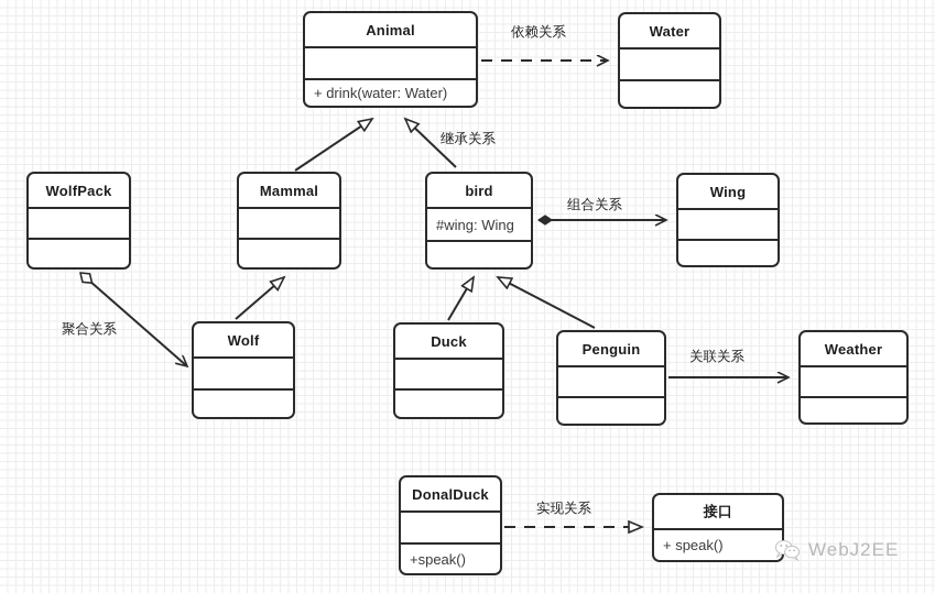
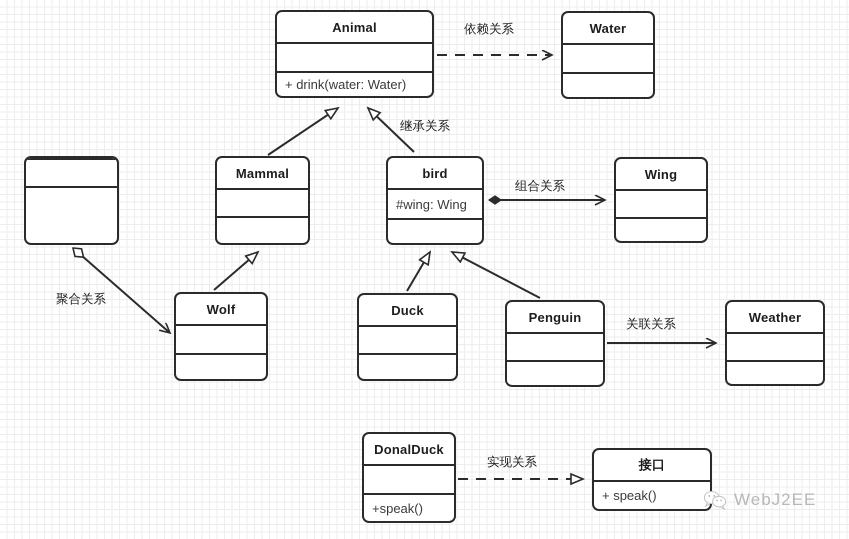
  Animal
  + drink(water: Water)
  Water
- WolfPack
  Mammal
  bird
  #wing: Wing
  Wing
  Wolf
  Duck
  Penguin
  Weather
  DonalDuck
  +speak()
  接口
  + speak()
  依赖关系
  继承关系
  组合关系
  聚合关系
  关联关系
  实现关系
  WebJ2EE
